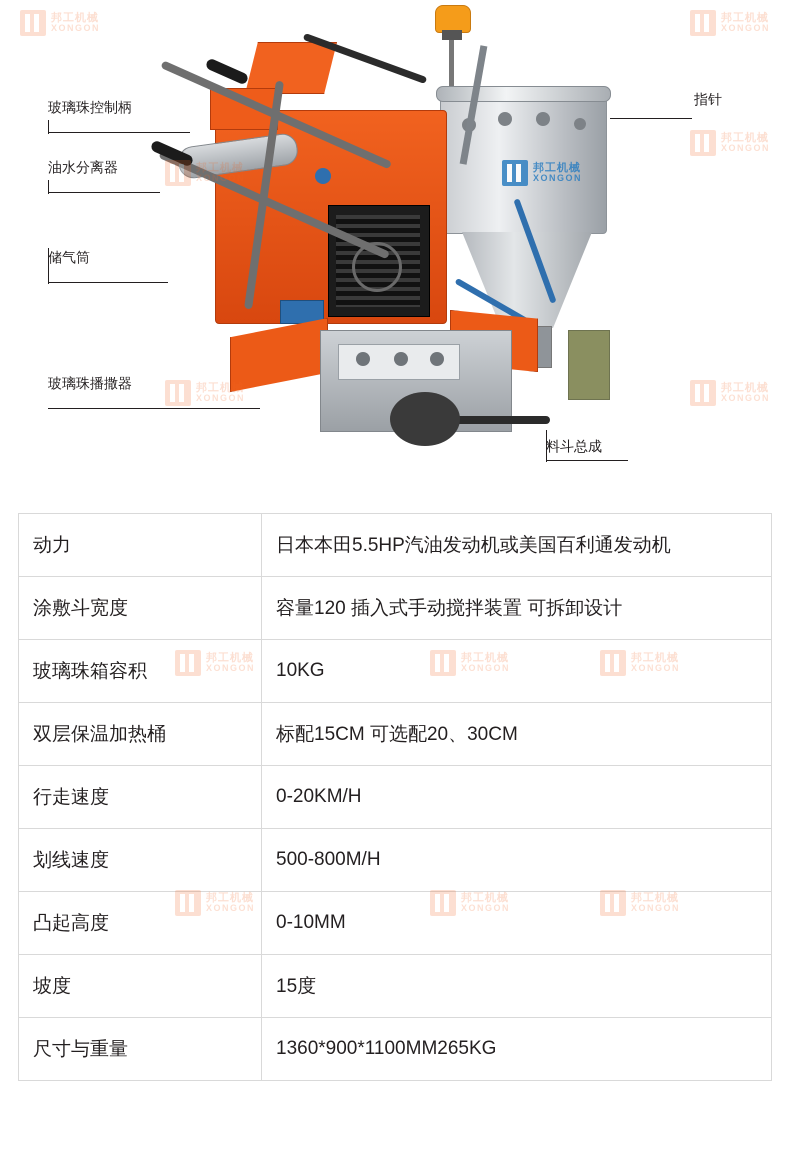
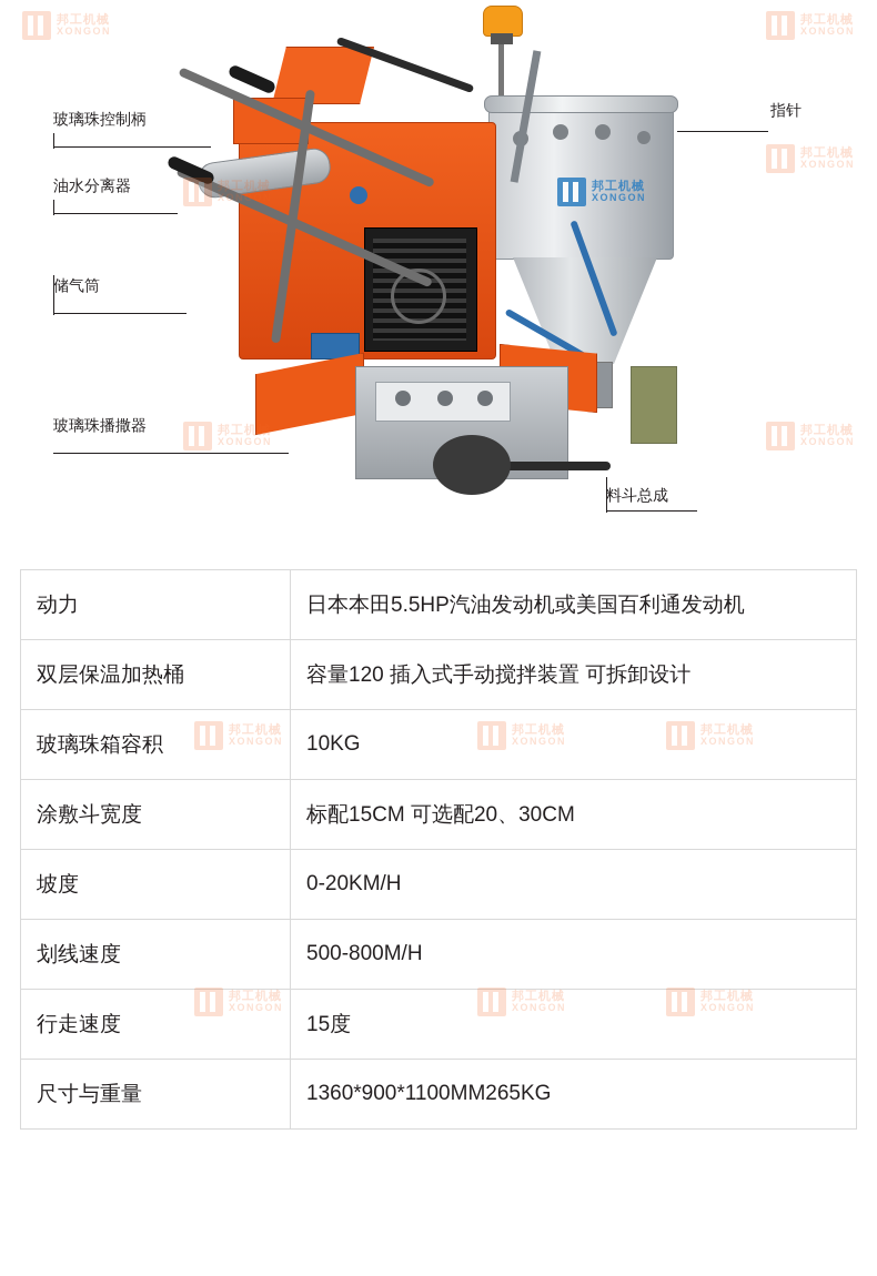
  邦工机械
  XONGON
  玻璃珠控制柄
  油水分离器
  储气筒
  玻璃珠播撒器
  指针
  料斗总成
  邦工机械
  XONGON
  邦工机械
  XONGON
  邦工机械
  XONGON
  邦工机械
  XONGON
  邦工机械
  XONGON
  邦工机械
  XONGON
  动力	日本本田5.5HP汽油发动机或美国百利通发动机
- 涂敷斗宽度	容量120 插入式手动搅拌装置 可拆卸设计
+ 双层保温加热桶	容量120 插入式手动搅拌装置 可拆卸设计
  玻璃珠箱容积	10KG
- 双层保温加热桶	标配15CM 可选配20、30CM
+ 涂敷斗宽度	标配15CM 可选配20、30CM
- 行走速度	0-20KM/H
+ 坡度	0-20KM/H
  划线速度	500-800M/H
- 凸起高度	0-10MM
- 坡度	15度
+ 行走速度	15度
  尺寸与重量	1360*900*1100MM265KG
  邦工机械
  XONGON
  邦工机械
  XONGON
  邦工机械
  XONGON
  邦工机械
  XONGON
  邦工机械
  XONGON
  邦工机械
  XONGON
